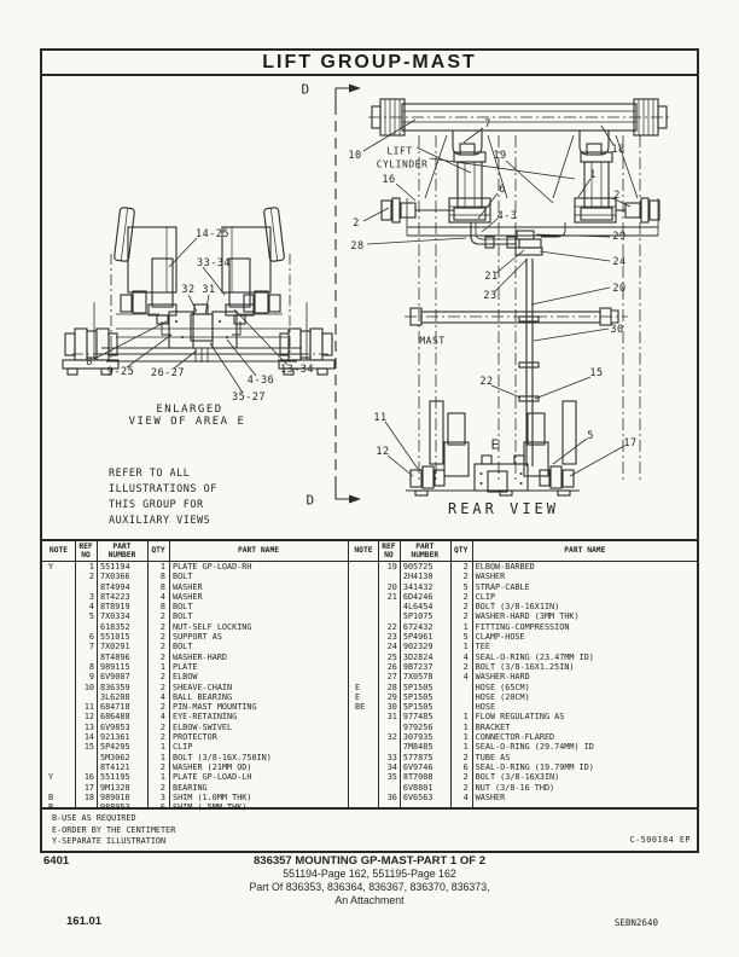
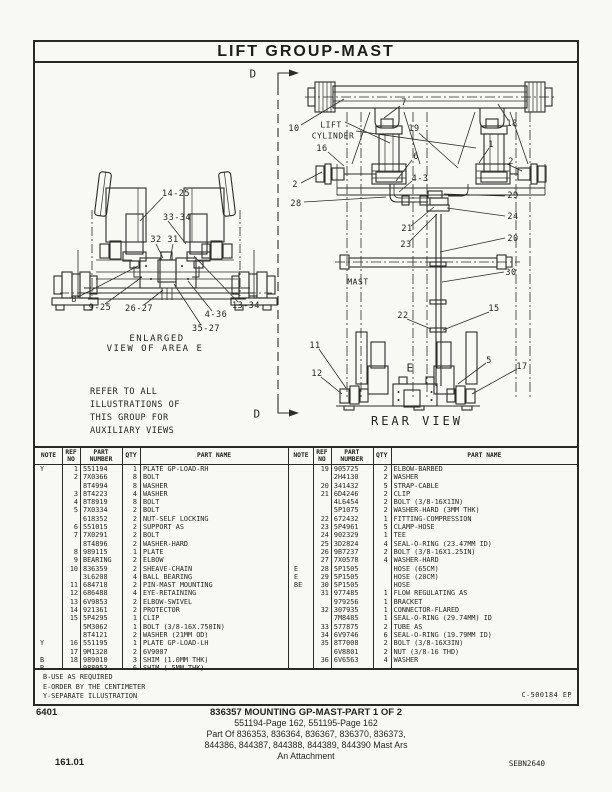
  LIFT GROUP-MAST
  14-25
  33-34
  32
  31
  8
  9-25
  26-27
  4-36
  35-27
  13-34
  ENLARGED
  VIEW OF AREA E
  D
  D
  7
  10
  18
  LIFT
  CYLINDER
  19
  16
  1
  2
  2
  6
  4-3
  28
  29
  24
  21
  23
  20
  30
  MAST
  22
  15
  11
  12
  E
  5
  17
  REAR VIEW
  REFER TO ALL
  ILLUSTRATIONS OF
  THIS GROUP FOR
  AUXILIARY VIEWS
  Y
  1
  551194
  1
  PLATE GP-LOAD-RH
  2
  7X0366
  8
  BOLT
  8T4994
  8
  WASHER
  3
  8T4223
  4
  WASHER
  4
  8T8919
  8
  BOLT
  5
  7X0334
  2
  BOLT
  618352
  2
  NUT-SELF LOCKING
  6
  551015
  2
  SUPPORT AS
  7
  7X0291
  2
  BOLT
  8T4896
  2
  WASHER-HARD
  8
  989115
  1
  PLATE
  9
- 6V9007
+ BEARING
  2
  ELBOW
  10
  836359
  2
  SHEAVE-CHAIN
  3L6208
  4
  BALL BEARING
  11
  684718
  2
  PIN-MAST MOUNTING
  12
  686488
  4
  EYE-RETAINING
  13
  6V9853
  2
  ELBOW-SWIVEL
  14
  921361
  2
  PROTECTOR
  15
  5P4295
  1
  CLIP
  5M3062
  1
  BOLT (3/8-16X.750IN)
  8T4121
  2
  WASHER (21MM OD)
  Y
  16
  551195
  1
  PLATE GP-LOAD-LH
  17
  9M1328
  2
- BEARING
+ 6V9007
  B
  18
  989010
  3
  SHIM (1.0MM THK)
  B
  988053
  6
  SHIM (.5MM THK)
  19
  905725
  2
  ELBOW-BARBED
  2H4130
  2
  WASHER
  20
  341432
  5
  STRAP-CABLE
  21
  6D4246
  2
  CLIP
  4L6454
  2
  BOLT (3/8-16X1IN)
  5P1075
  2
  WASHER-HARD (3MM THK)
  22
  672432
  1
  FITTING-COMPRESSION
  23
  5P4961
  5
  CLAMP-HOSE
  24
  902329
  1
  TEE
  25
  3D2824
  4
  SEAL-O-RING (23.47MM ID)
  26
  9B7237
  2
  BOLT (3/8-16X1.25IN)
  27
  7X0578
  4
  WASHER-HARD
  E
  28
  5P1505
  HOSE (65CM)
  E
  29
  5P1505
  HOSE (20CM)
  BE
  30
  5P1505
  HOSE
  31
  977485
  1
  FLOW REGULATING AS
  979256
  1
  BRACKET
  32
  307935
  1
  CONNECTOR-FLARED
  7M8485
  1
  SEAL-O-RING (29.74MM) ID
  33
  577875
  2
  TUBE AS
  34
  6V9746
  6
  SEAL-O-RING (19.79MM ID)
  35
  8T7008
  2
  BOLT (3/8-16X3IN)
  6V8801
  2
  NUT (3/8-16 THD)
  36
  6V6563
  4
  WASHER
  B-USE AS REQUIRED
  E-ORDER BY THE CENTIMETER
  Y-SEPARATE ILLUSTRATION
  C-500184 EP
  6401
  836357 MOUNTING GP-MAST-PART 1 OF 2
  551194-Page 162, 551195-Page 162
  Part Of 836353, 836364, 836367, 836370, 836373,
+ 844386, 844387, 844388, 844389, 844390 Mast Ars
  An Attachment
  161.01
  SEBN2640
